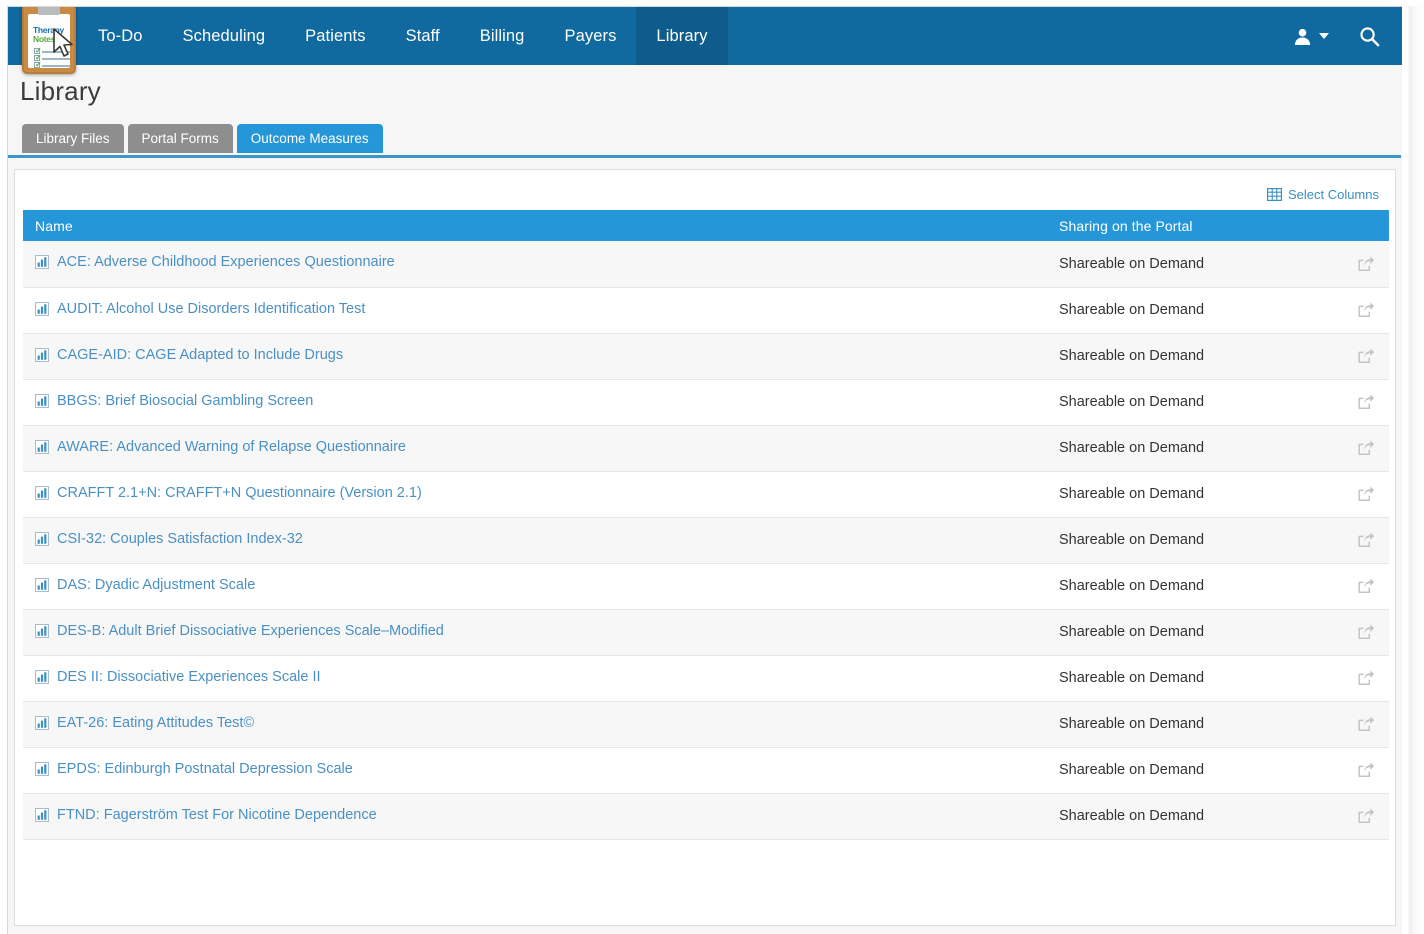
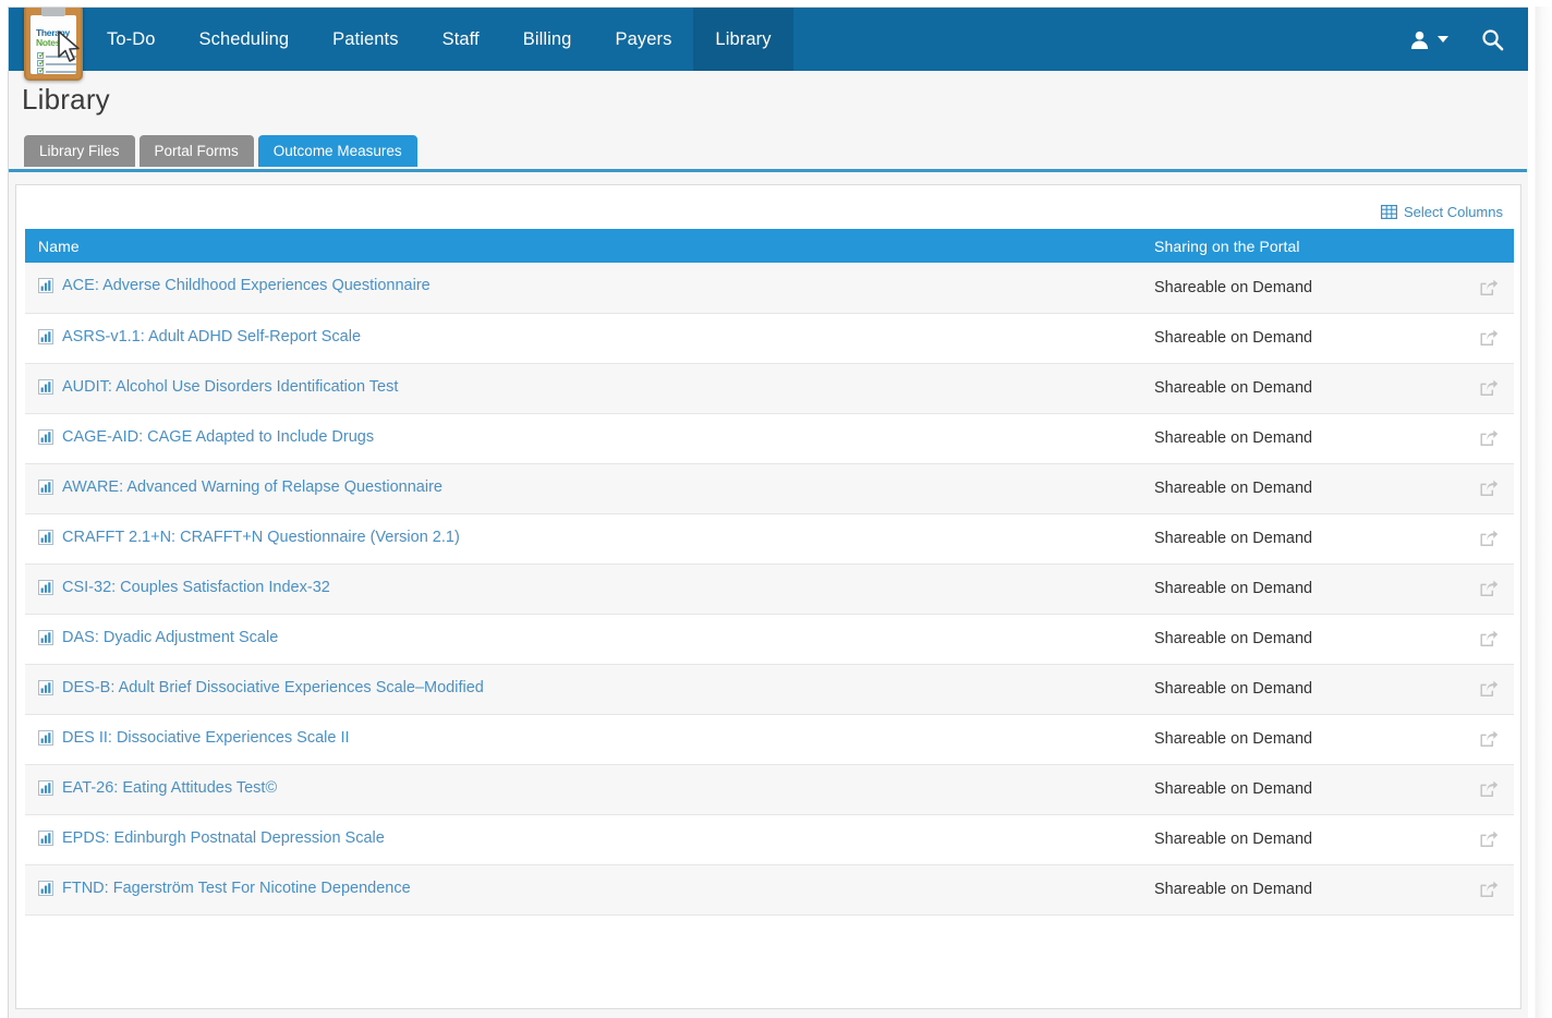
  Therapy
  Notes
  ✓
  ✓
  ✓
  To-Do
  Scheduling
  Patients
  Staff
  Billing
  Payers
  Library
  Library
  Library Files
  Portal Forms
  Outcome Measures
  Select Columns
  Name	Sharing on the Portal
  ACE: Adverse Childhood Experiences Questionnaire	Shareable on Demand
+ ASRS-v1.1: Adult ADHD Self-Report Scale	Shareable on Demand
  AUDIT: Alcohol Use Disorders Identification Test	Shareable on Demand
  CAGE-AID: CAGE Adapted to Include Drugs	Shareable on Demand
- BBGS: Brief Biosocial Gambling Screen	Shareable on Demand
  AWARE: Advanced Warning of Relapse Questionnaire	Shareable on Demand
  CRAFFT 2.1+N: CRAFFT+N Questionnaire (Version 2.1)	Shareable on Demand
  CSI-32: Couples Satisfaction Index-32	Shareable on Demand
  DAS: Dyadic Adjustment Scale	Shareable on Demand
  DES-B: Adult Brief Dissociative Experiences Scale–Modified	Shareable on Demand
  DES II: Dissociative Experiences Scale II	Shareable on Demand
  EAT-26: Eating Attitudes Test©	Shareable on Demand
  EPDS: Edinburgh Postnatal Depression Scale	Shareable on Demand
  FTND: Fagerström Test For Nicotine Dependence	Shareable on Demand
